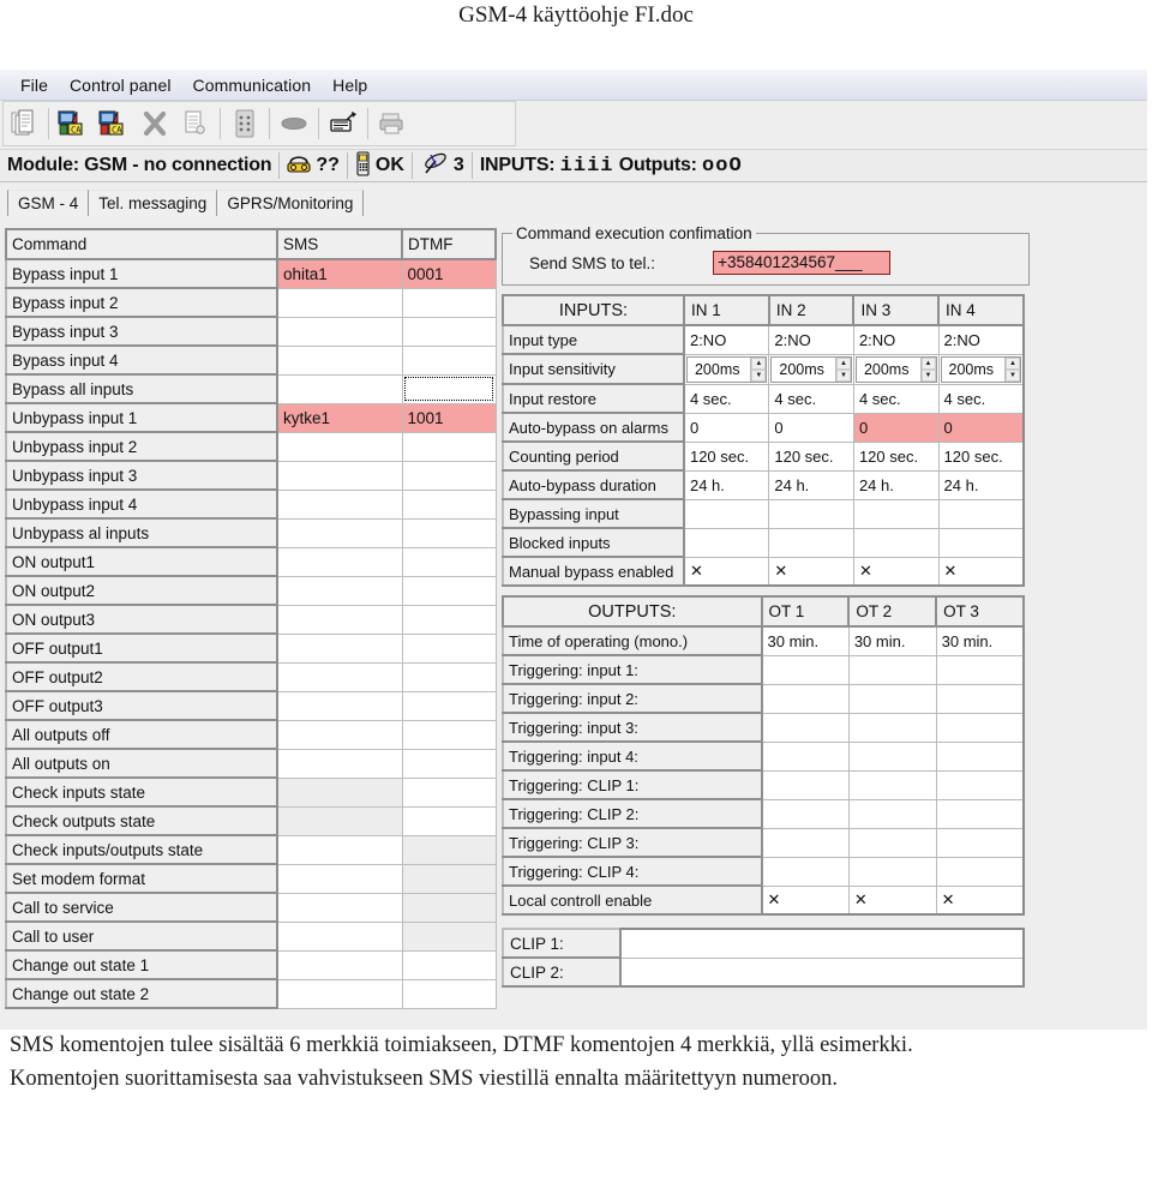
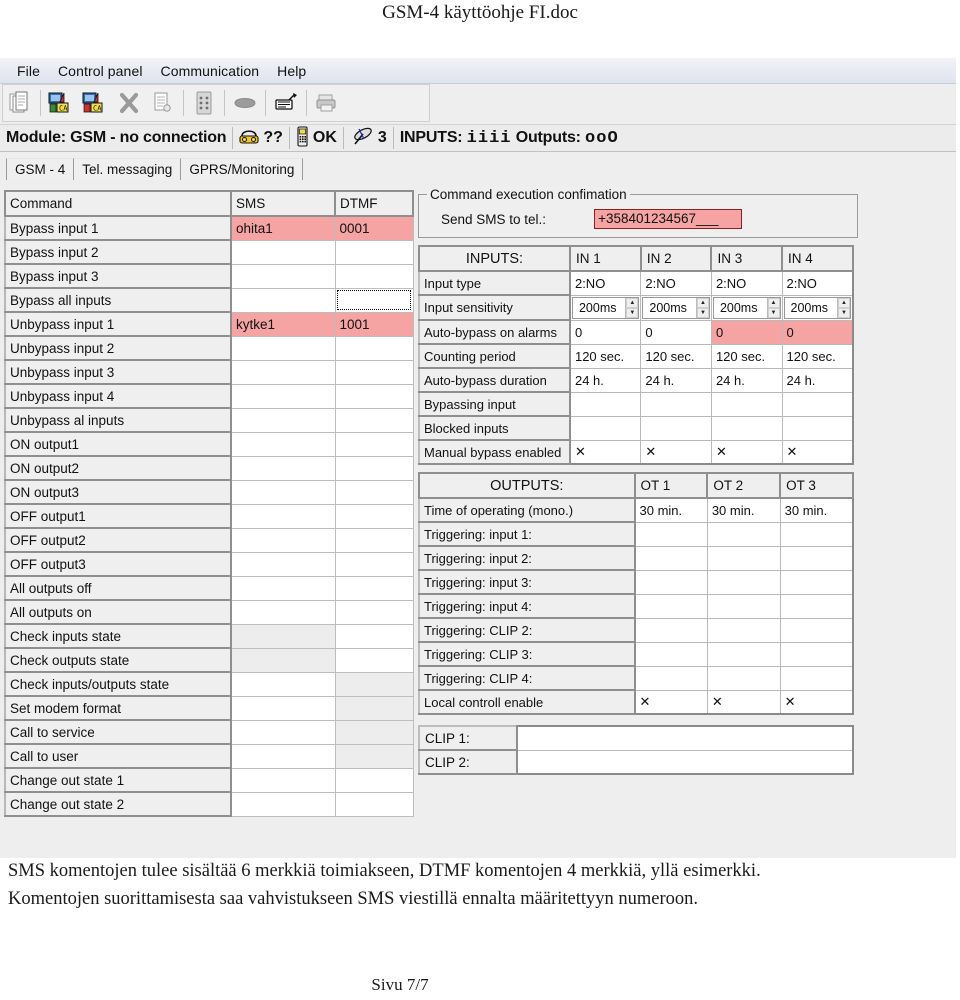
  GSM-4 käyttöohje FI.doc
  File
  Control panel
  Communication
  Help
  CA
  CA
  Module: GSM - no connection
  ??
  OK
  3
  INPUTS: iiii Outputs: ooO
  GSM - 4
  Tel. messaging
  GPRS/Monitoring
  Command	SMS	DTMF
  Bypass input 1	ohita1	0001
  Bypass input 2
  Bypass input 3
- Bypass input 4
  Bypass all inputs
  Unbypass input 1	kytke1	1001
  Unbypass input 2
  Unbypass input 3
  Unbypass input 4
  Unbypass al inputs
  ON output1
  ON output2
  ON output3
  OFF output1
  OFF output2
  OFF output3
  All outputs off
  All outputs on
  Check inputs state
  Check outputs state
  Check inputs/outputs state
  Set modem format
  Call to service
  Call to user
  Change out state 1
  Change out state 2
  Command execution confimation
  Send SMS to tel.:
  +358401234567___
  INPUTS:	IN 1	IN 2	IN 3	IN 4
  Input type	2:NO	2:NO	2:NO	2:NO
  Input sensitivity	200ms	200ms	200ms	200ms
- Input restore	4 sec.	4 sec.	4 sec.	4 sec.
  Auto-bypass on alarms	0	0	0	0
  Counting period	120 sec.	120 sec.	120 sec.	120 sec.
  Auto-bypass duration	24 h.	24 h.	24 h.	24 h.
  Bypassing input
  Blocked inputs
  Manual bypass enabled	✕	✕	✕	✕
  OUTPUTS:	OT 1	OT 2	OT 3
  Time of operating (mono.)	30 min.	30 min.	30 min.
  Triggering: input 1:
  Triggering: input 2:
  Triggering: input 3:
  Triggering: input 4:
- Triggering: CLIP 1:
  Triggering: CLIP 2:
  Triggering: CLIP 3:
  Triggering: CLIP 4:
  Local controll enable	✕	✕	✕
  CLIP 1:
  CLIP 2:
  SMS komentojen tulee sisältää 6 merkkiä toimiakseen, DTMF komentojen 4 merkkiä, yllä esimerkki.
  Komentojen suorittamisesta saa vahvistukseen SMS viestillä ennalta määritettyyn numeroon.
+ Sivu 7/7
